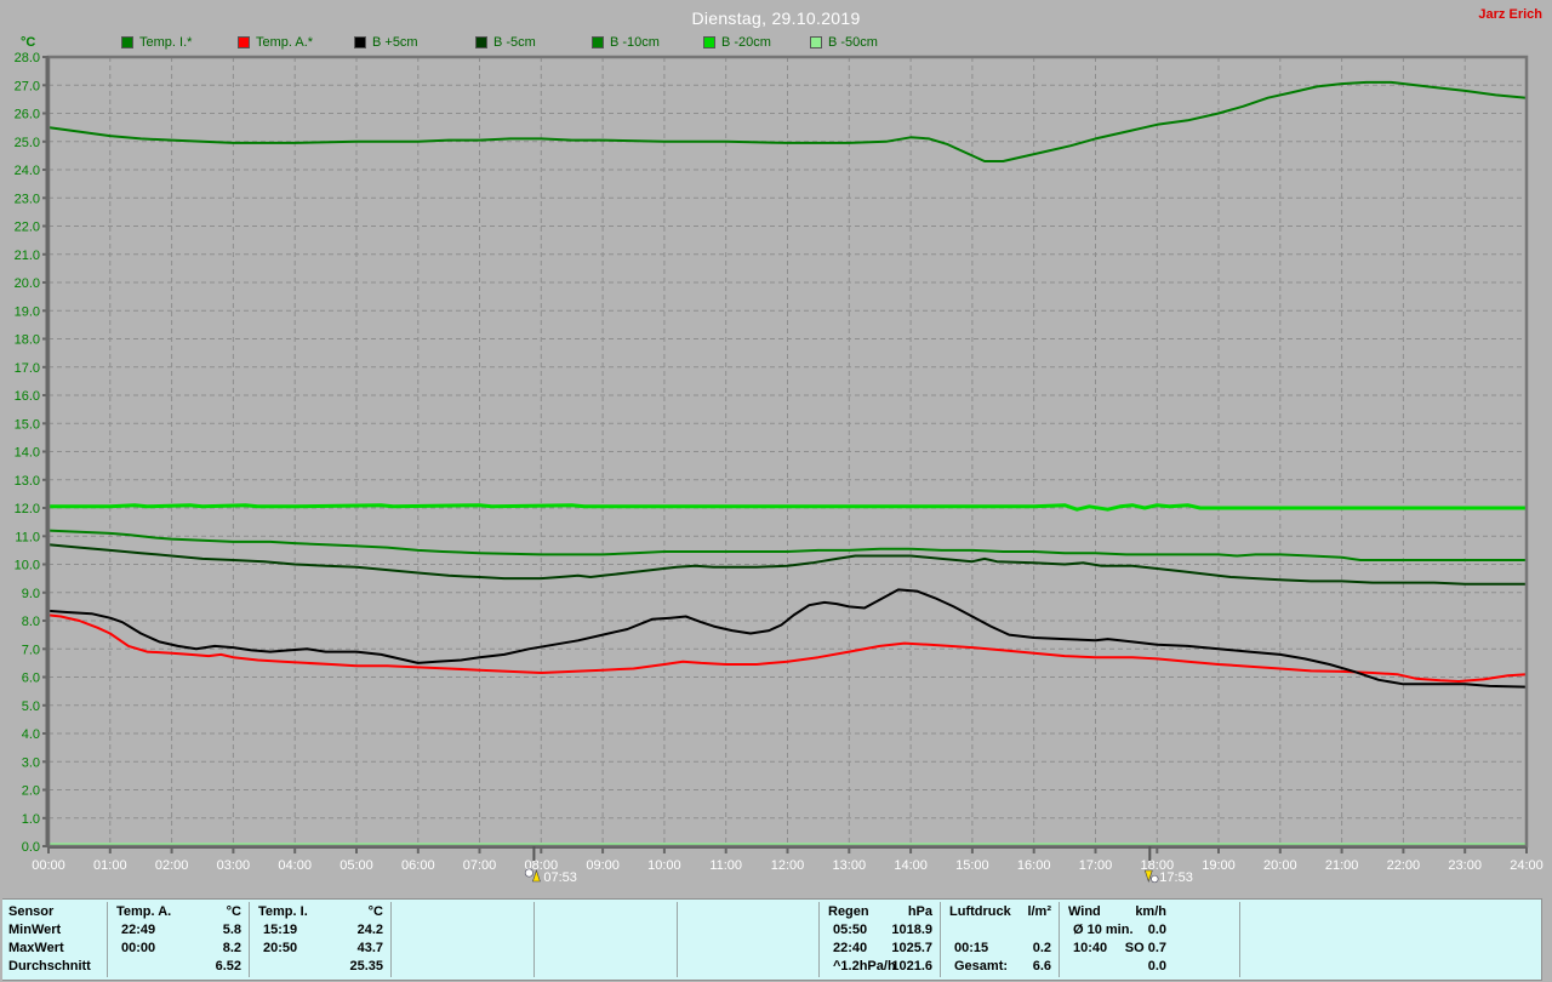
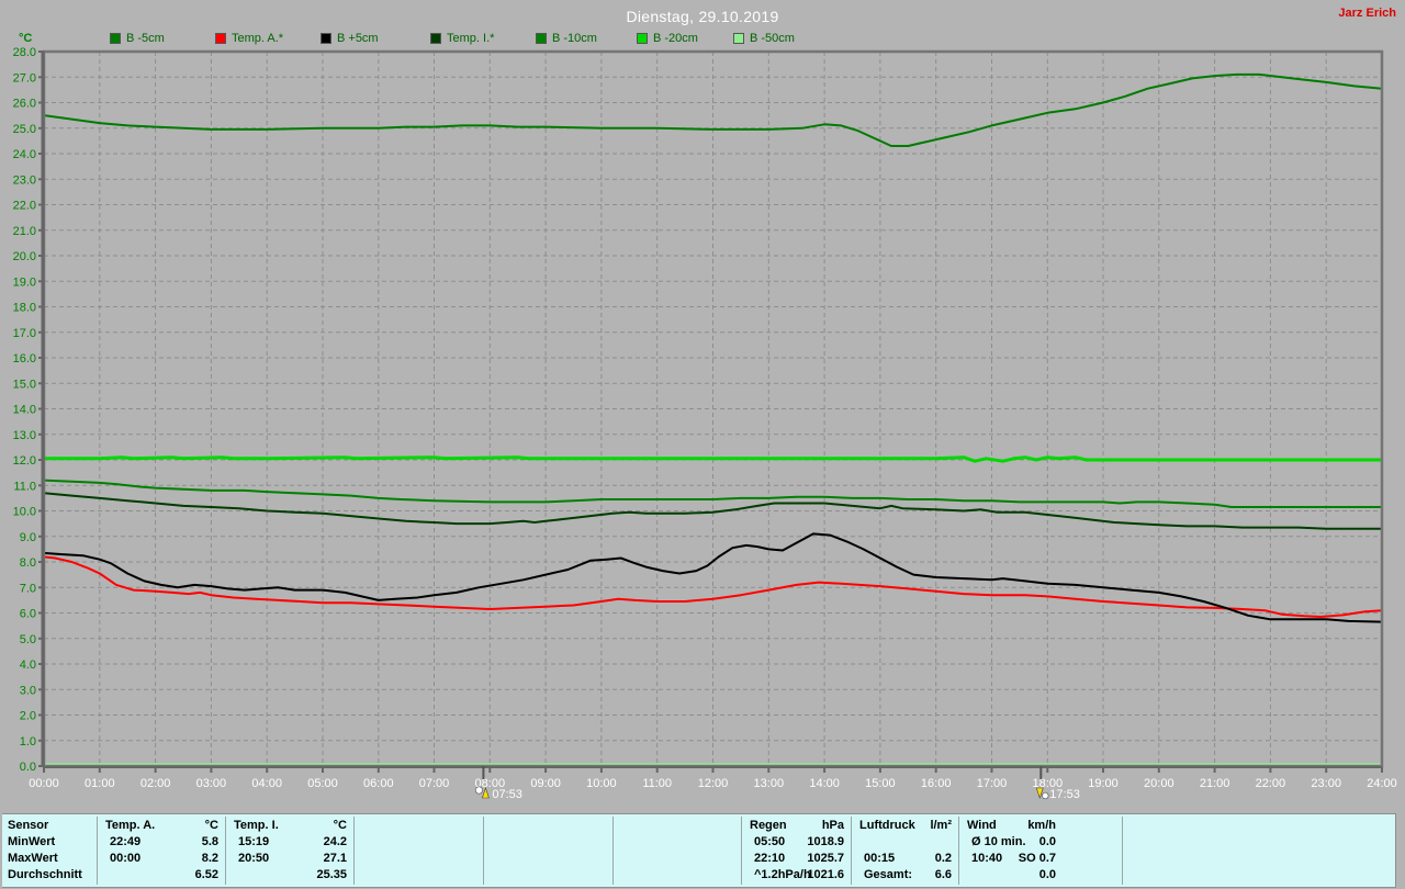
  Dienstag, 29.10.2019
  Jarz Erich
  °C
- Temp. I.*
+ B -5cm
  Temp. A.*
  B +5cm
- B -5cm
+ Temp. I.*
  B -10cm
  B -20cm
  B -50cm
  0.0
  1.0
  2.0
  3.0
  4.0
  5.0
  6.0
  7.0
  8.0
  9.0
  10.0
  11.0
  12.0
  13.0
  14.0
  15.0
  16.0
  17.0
  18.0
  19.0
  20.0
  21.0
  22.0
  23.0
  24.0
  25.0
  26.0
  27.0
  28.0
  00:00
  01:00
  02:00
  03:00
  04:00
  05:00
  06:00
  07:00
  08:00
  09:00
  10:00
  11:00
  12:00
  13:00
  14:00
  15:00
  16:00
  17:00
  18:00
  19:00
  20:00
  21:00
  22:00
  23:00
  24:00
  07:53
  17:53
  Sensor
  MinWert
  MaxWert
  Durchschnitt
  Temp. A.
  °C
  22:49
  5.8
  00:00
  8.2
  6.52
  Temp. I.
  °C
  15:19
  24.2
  20:50
- 43.7
+ 27.1
  25.35
  Regen
  hPa
  05:50
  1018.9
- 22:40
+ 22:10
  1025.7
  ^1.2hPa/h
  1021.6
  Luftdruck
  l/m²
  00:15
  0.2
  Gesamt:
  6.6
  Wind
  km/h
  Ø 10 min.
  0.0
  10:40
  SO 0.7
  0.0
